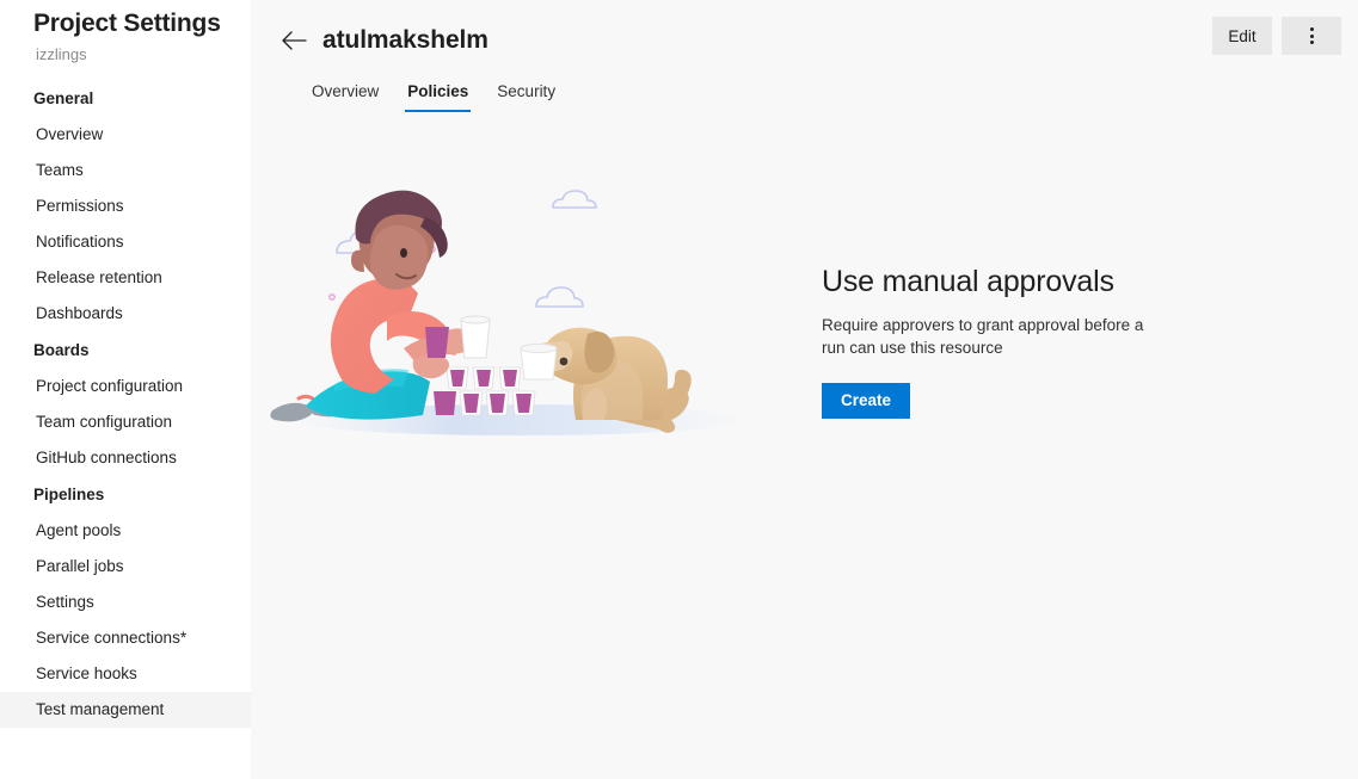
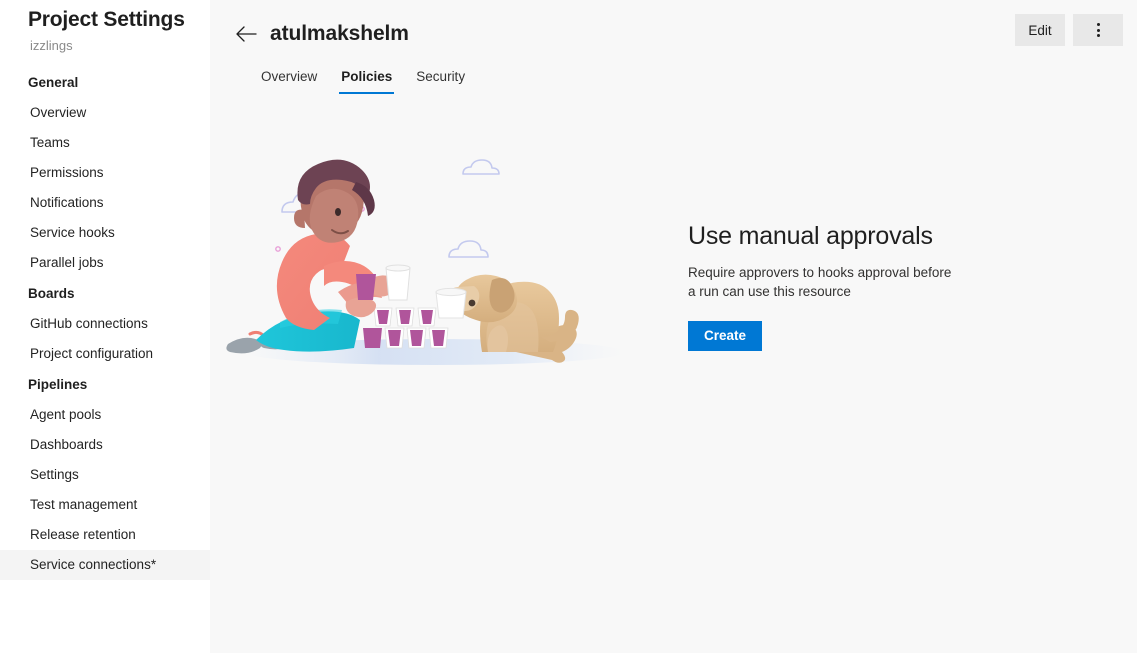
  Project Settings
  izzlings
  General
  Overview
  Teams
  Permissions
  Notifications
- Release retention
+ Service hooks
- Dashboards
+ Parallel jobs
  Boards
- Project configuration
+ GitHub connections
- Team configuration
- GitHub connections
+ Project configuration
  Pipelines
  Agent pools
- Parallel jobs
+ Dashboards
  Settings
- Service connections*
+ Test management
- Service hooks
+ Release retention
- Test management
+ Service connections*
  atulmakshelm
  Edit
  Overview
  Policies
  Security
  Use manual approvals
- Require approvers to grant approval before a run can use this resource
+ Require approvers to hooks approval before a run can use this resource
  Create
